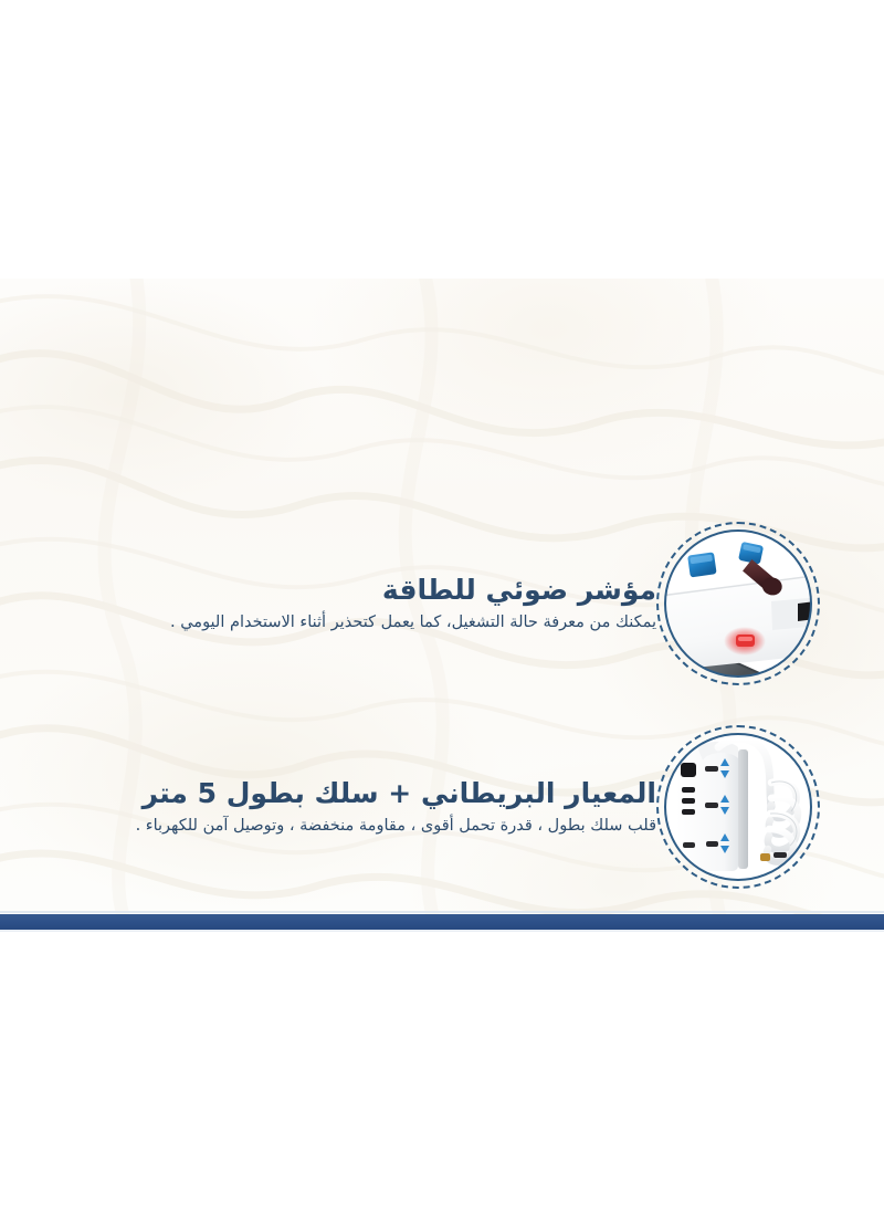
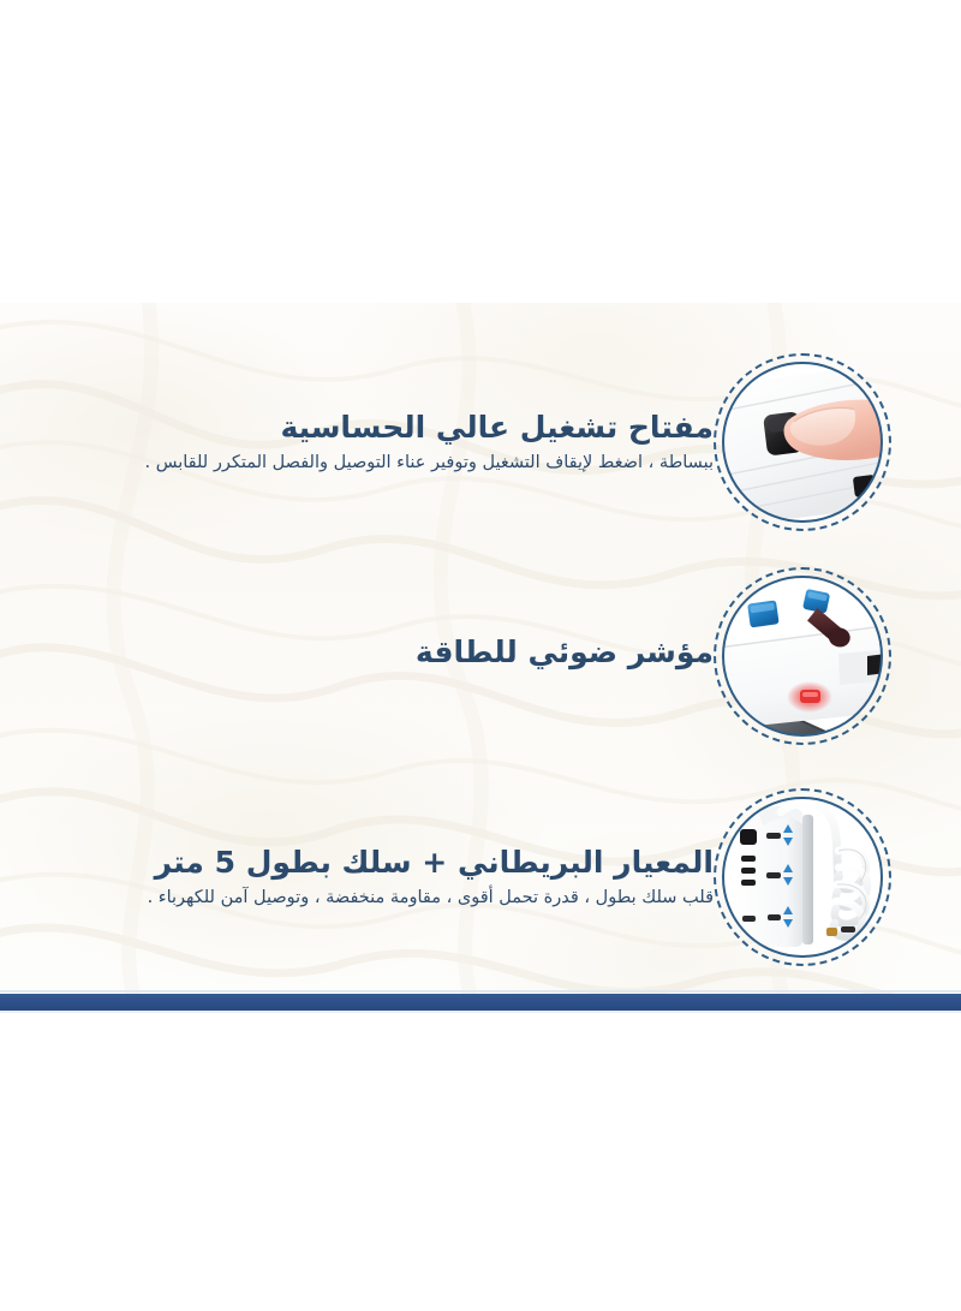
+ مفتاح تشغيل عالي الحساسية
+ ببساطة ، اضغط لإيقاف التشغيل وتوفير عناء التوصيل والفصل المتكرر للقابس .
  مؤشر ضوئي للطاقة
- يمكنك من معرفة حالة التشغيل، كما يعمل كتحذير أثناء الاستخدام اليومي .
  المعيار البريطاني + سلك بطول 5 متر
  قلب سلك بطول ، قدرة تحمل أقوى ، مقاومة منخفضة ، وتوصيل آمن للكهرباء .
